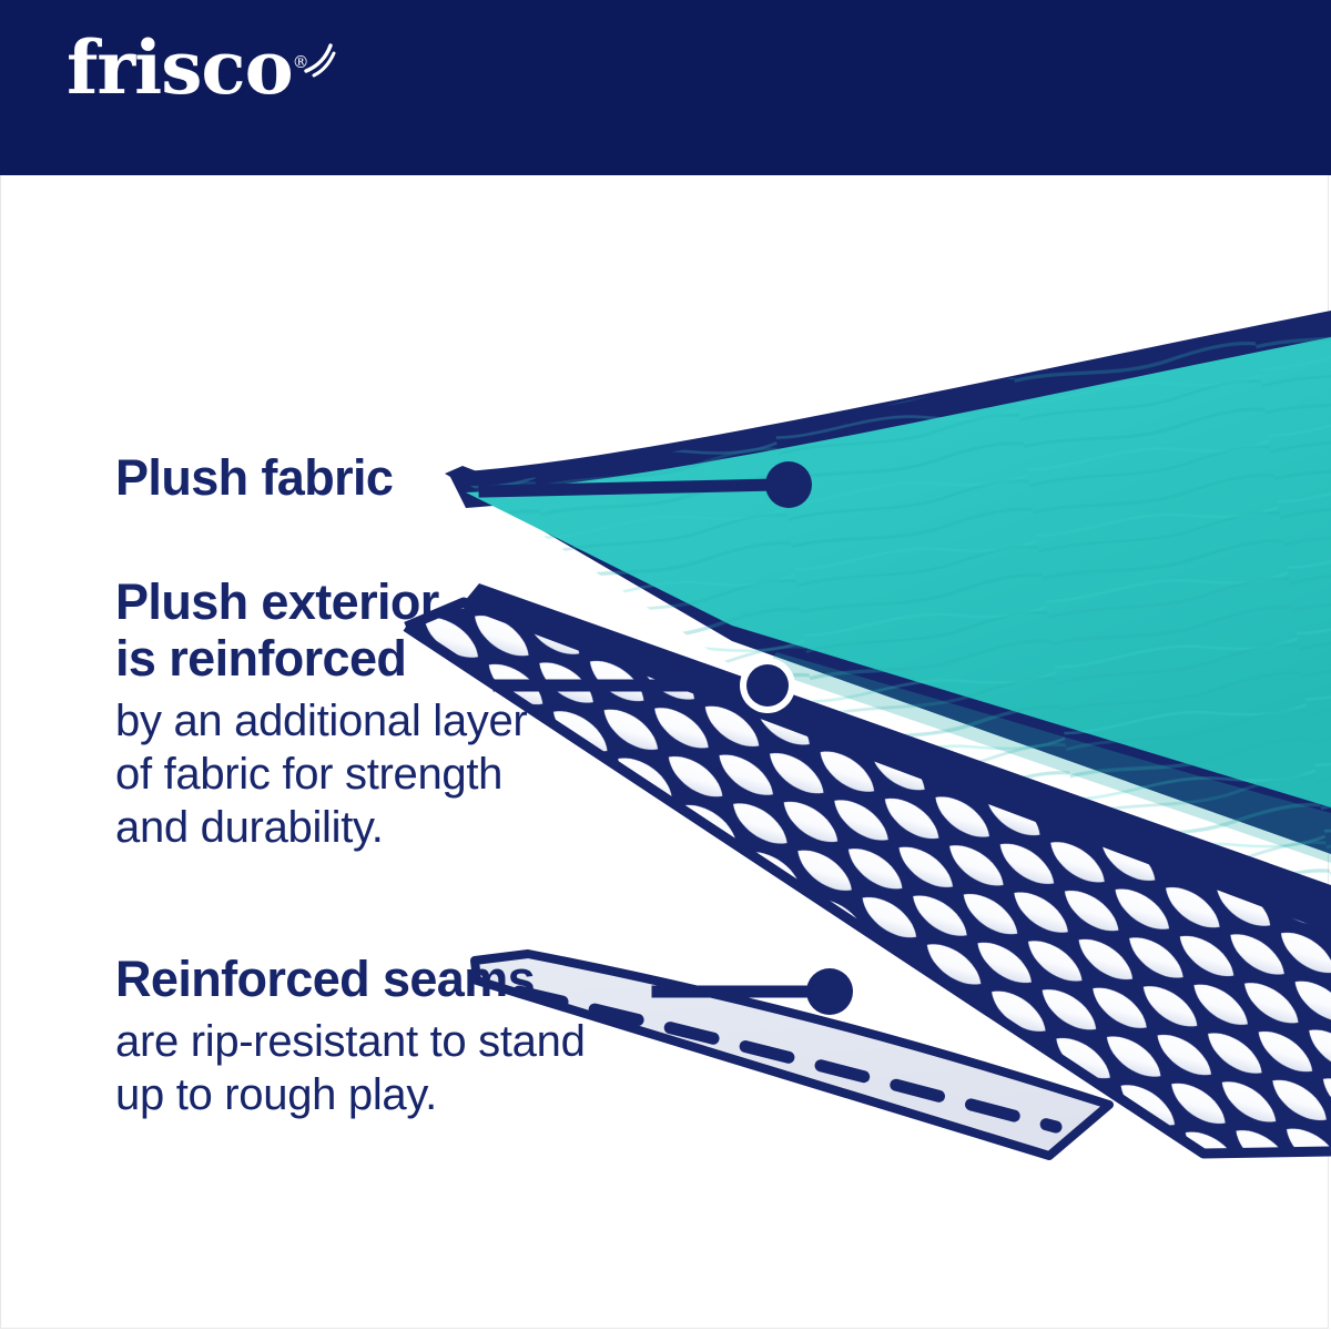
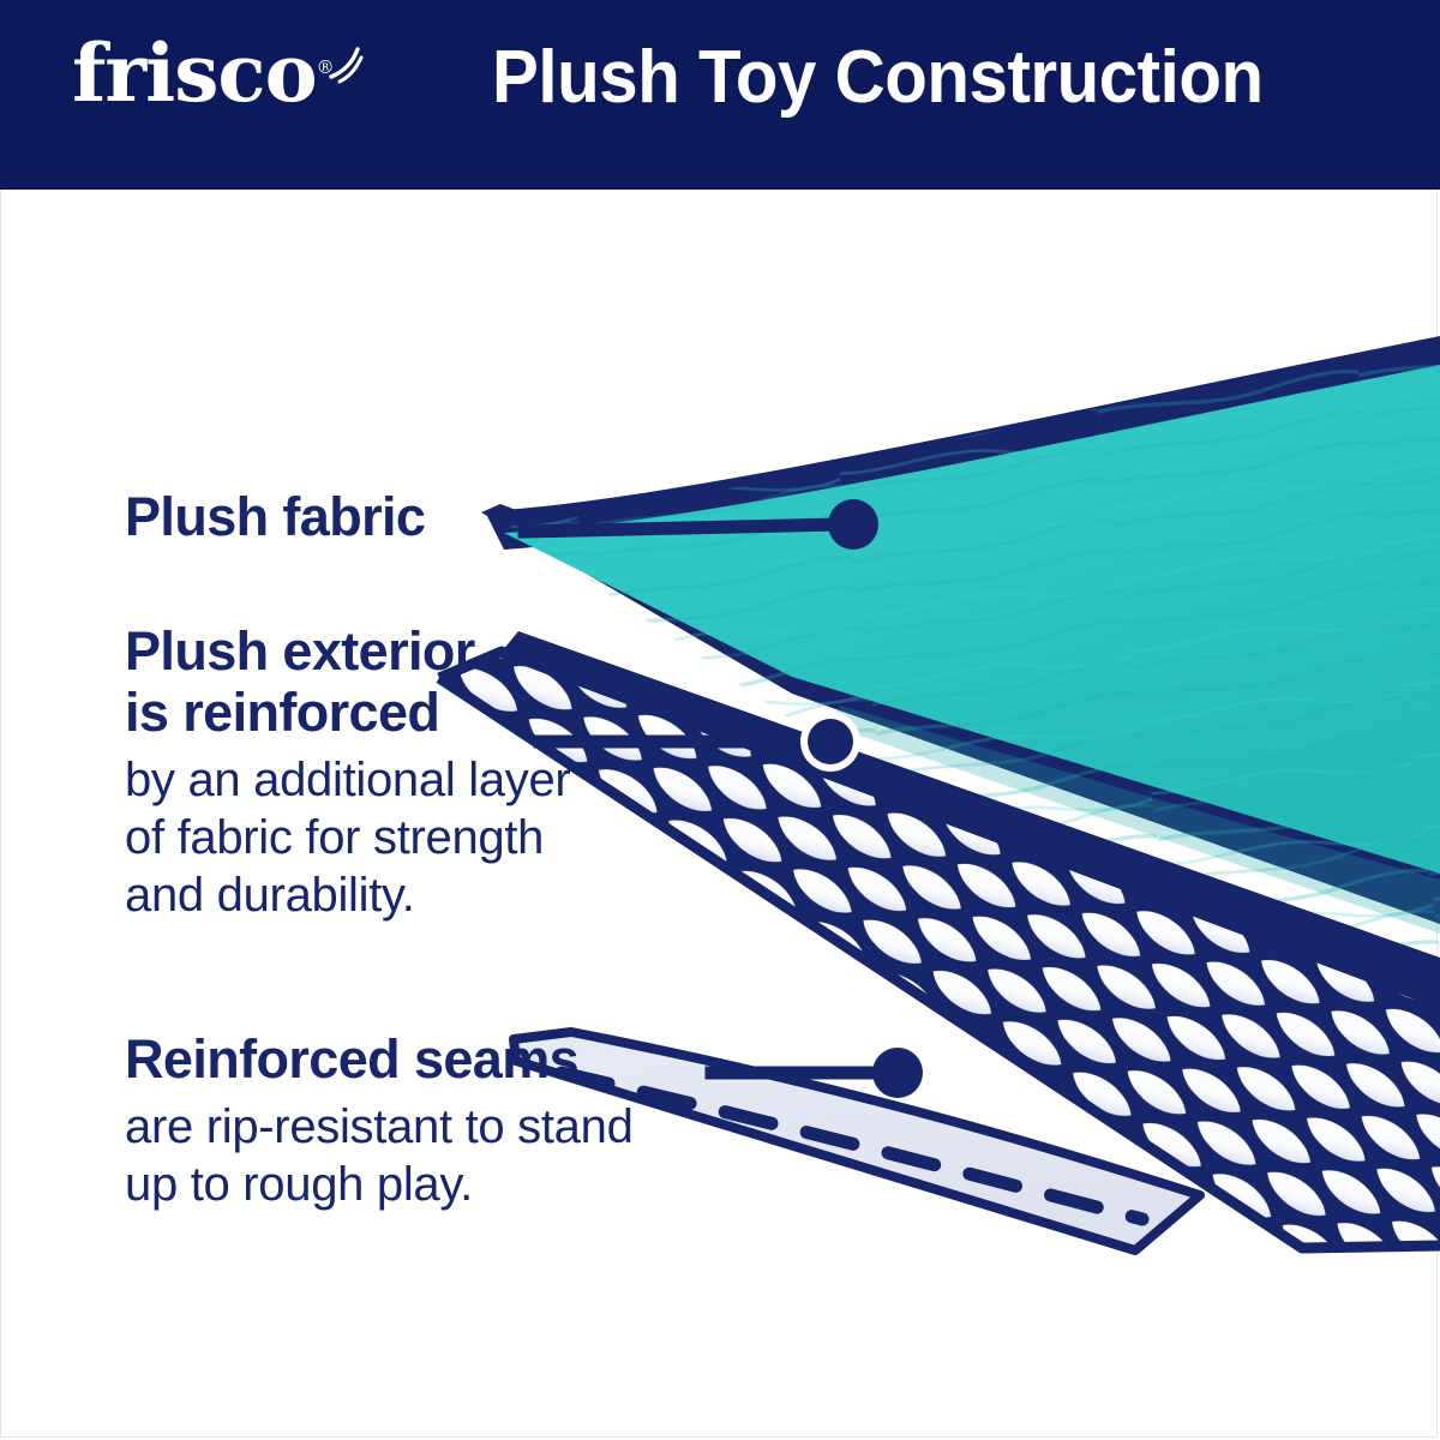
  frisco®
+ Plush Toy Construction
  Plush fabric
  Plush exterior
  is reinforced
  by an additional layer
  of fabric for strength
  and durability.
  Reinforced seams
  are rip-resistant to stand
  up to rough play.
